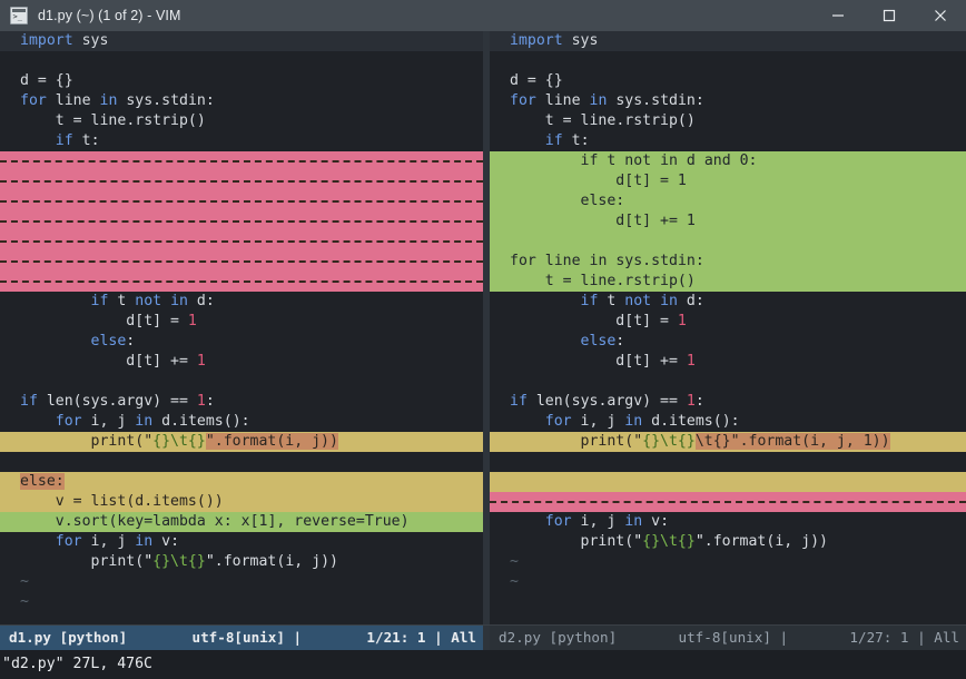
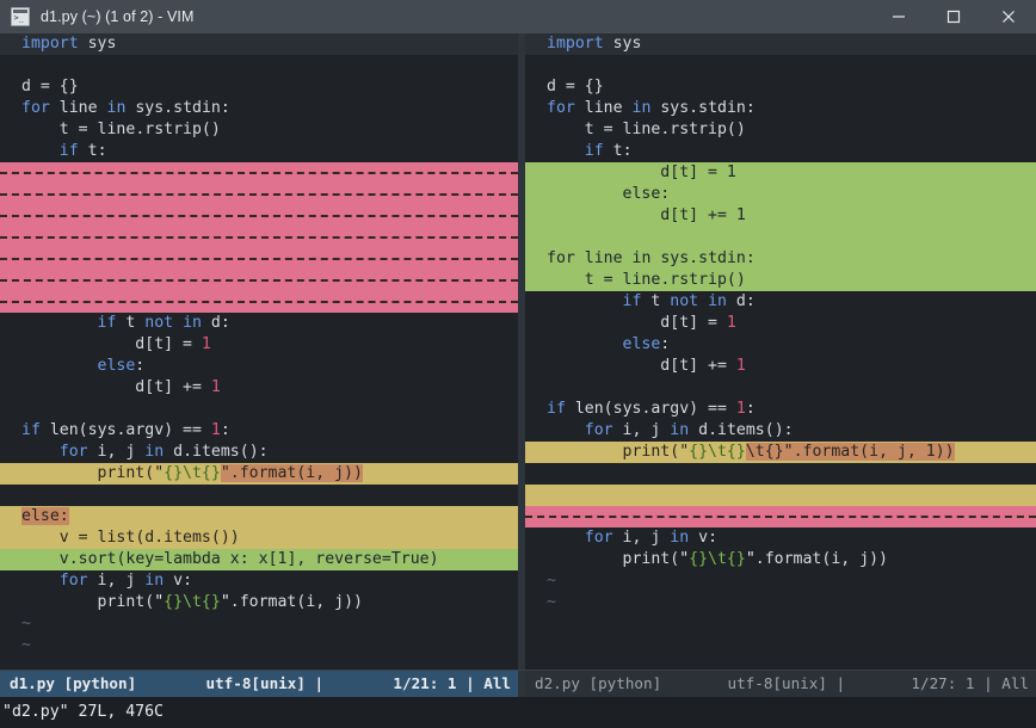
  d1.py (~) (1 of 2) - VIM
  import sys
  d = {}
  for line in sys.stdin:
  t = line.rstrip()
  if t:
  if t not in d:
  d[t] = 1
  else:
  d[t] += 1
  if len(sys.argv) == 1:
  for i, j in d.items():
  print("{}\t{}".format(i, j))
  else:
  v = list(d.items())
  v.sort(key=lambda x: x[1], reverse=True)
  for i, j in v:
  print("{}\t{}".format(i, j))
  ~
  ~
  import sys
  d = {}
  for line in sys.stdin:
  t = line.rstrip()
  if t:
- if t not in d and 0:
  d[t] = 1
  else:
  d[t] += 1
  for line in sys.stdin:
  t = line.rstrip()
  if t not in d:
  d[t] = 1
  else:
  d[t] += 1
  if len(sys.argv) == 1:
  for i, j in d.items():
  print("{}\t{}\t{}".format(i, j, 1))
  for i, j in v:
  print("{}\t{}".format(i, j))
  ~
  ~
  d1.py [python]
  utf-8[unix] |
  1/21: 1 |
  All
  d2.py [python]
  utf-8[unix] |
  1/27: 1 |
  All
  "d2.py" 27L, 476C
